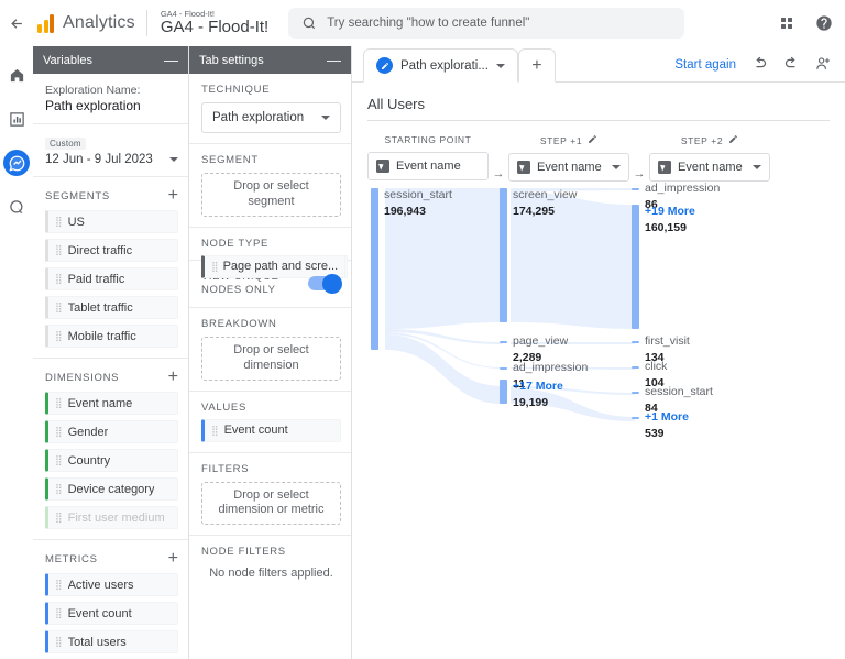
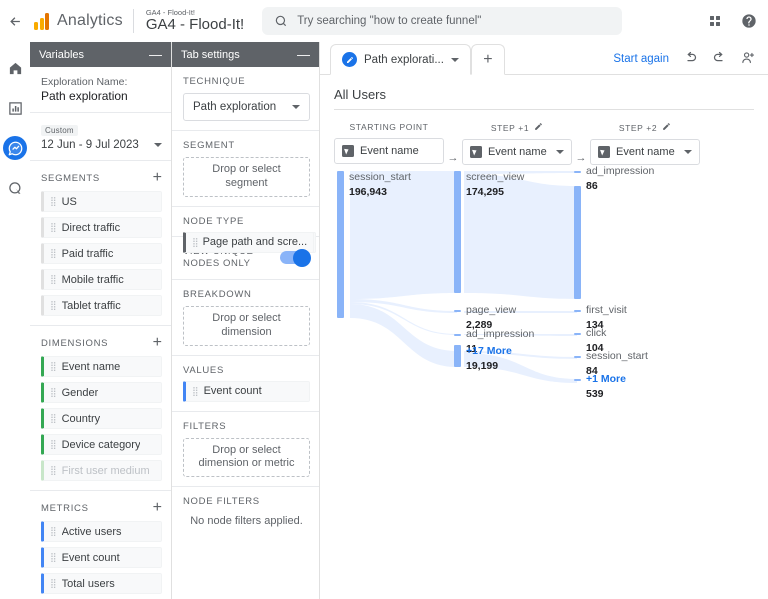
  Analytics
  GA4 - Flood-It!
  GA4 - Flood-It!
  Try searching "how to create funnel"
  Variables
  —
  Exploration Name:
  Path exploration
  Custom
  12 Jun - 9 Jul 2023
  SEGMENTS
  +
  ⣿
  US
  ⣿
  Direct traffic
  ⣿
  Paid traffic
  ⣿
- Tablet traffic
+ Mobile traffic
  ⣿
- Mobile traffic
+ Tablet traffic
  DIMENSIONS
  +
  ⣿
  Event name
  ⣿
  Gender
  ⣿
  Country
  ⣿
  Device category
  ⣿
  First user medium
  METRICS
  +
  ⣿
  Active users
  ⣿
  Event count
  ⣿
  Total users
  Tab settings
  —
  TECHNIQUE
  Path exploration
  SEGMENT
  Drop or select segment
  NODE TYPE
  ⣿
  Page path and scre...
  BREAKDOWN
  Drop or select dimension
  VALUES
  ⣿
  Event count
  FILTERS
  Drop or select dimension or metric
  NODE FILTERS
  No node filters applied.
  Path explorati...
  +
  Start again
  All Users
  STARTING POINT
  Event name
  →
  STEP +1
  Event name
  →
  STEP +2
  Event name
  session_start
  196,943
  screen_view
  174,295
  page_view
  2,289
  ad_impression
  11
  +17 More
  19,199
  ad_impression
  86
- +19 More
- 160,159
  first_visit
  134
  click
  104
  session_start
  84
  +1 More
  539
